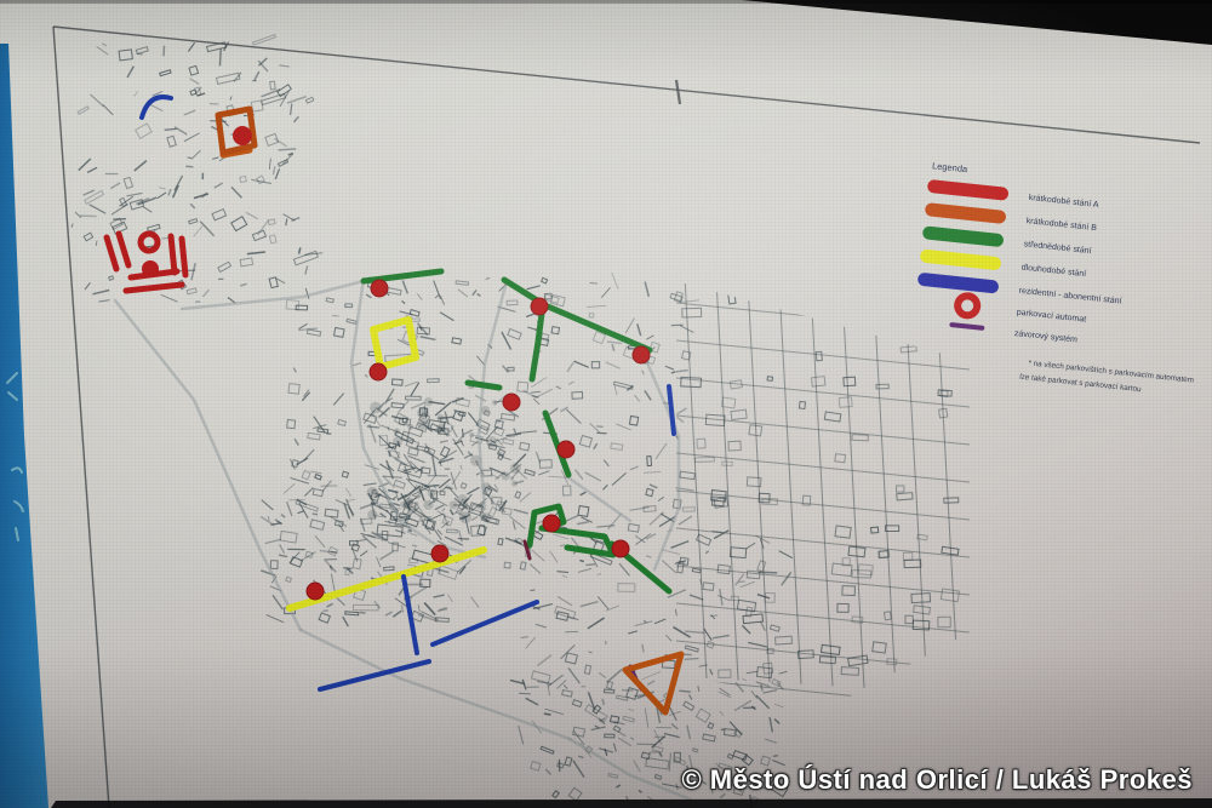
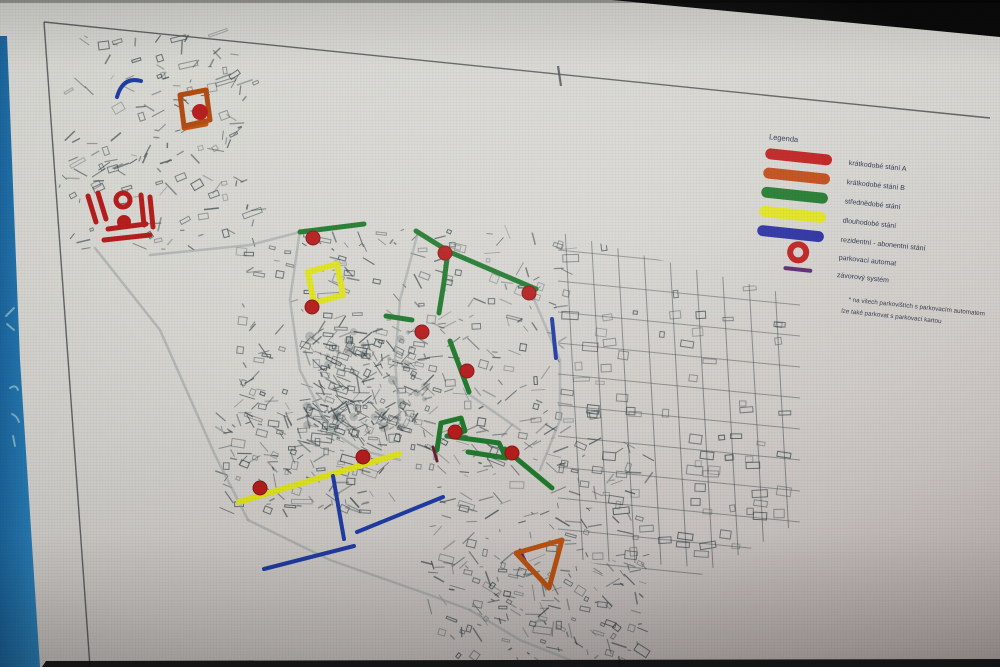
- © Město Ústí nad Orlicí / Lukáš Prokeš
